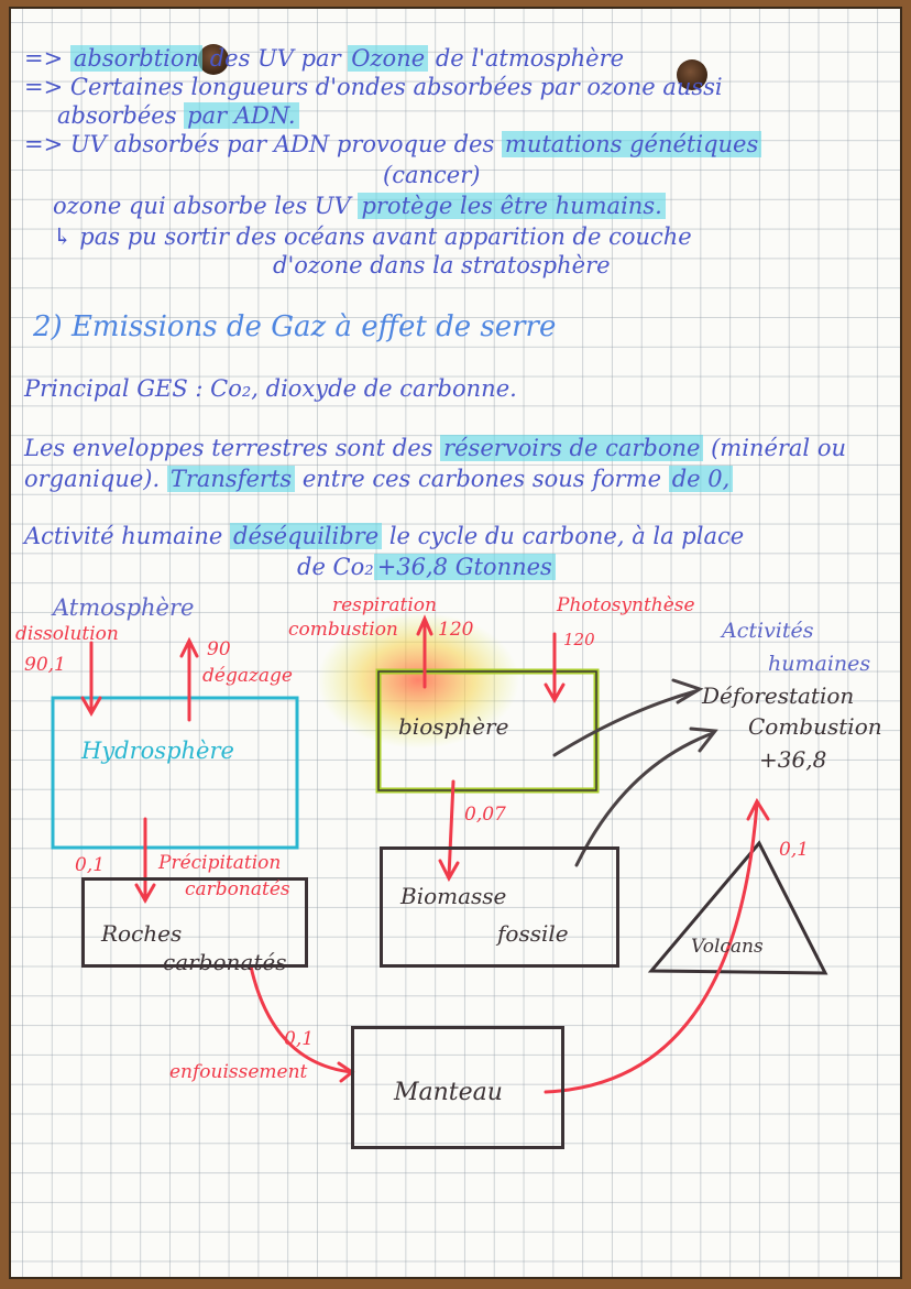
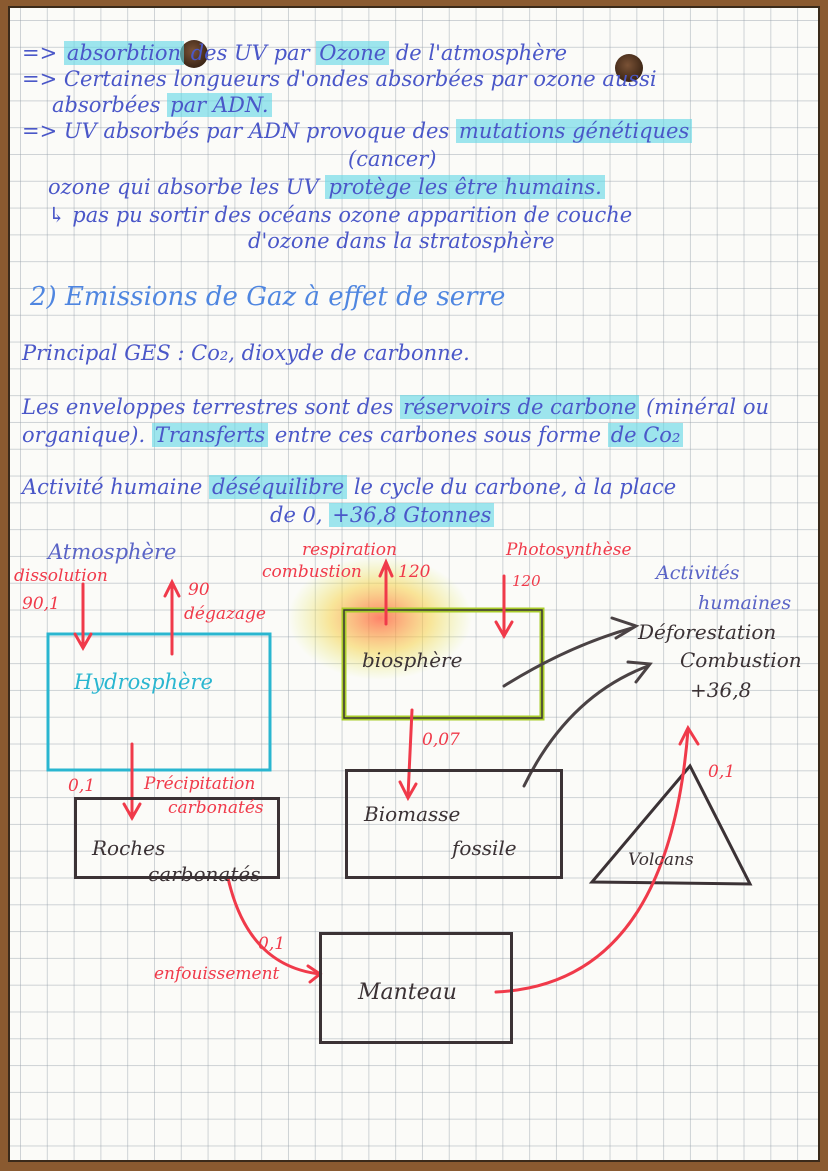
  => absorbtion des UV par Ozone de l'atmosphère
  => Certaines longueurs d'ondes absorbées par ozone aussi
  absorbées par ADN.
  => UV absorbés par ADN provoque des mutations génétiques
  (cancer)
  ozone qui absorbe les UV protège les être humains.
- ↳ pas pu sortir des océans avant apparition de couche
+ ↳ pas pu sortir des océans ozone apparition de couche
  d'ozone dans la stratosphère
  2) Emissions de Gaz à effet de serre
  Principal GES : Co₂, dioxyde de carbonne.
  Les enveloppes terrestres sont des réservoirs de carbone (minéral ou
- organique). Transferts entre ces carbones sous forme de 0,
+ organique). Transferts entre ces carbones sous forme de Co₂
  Activité humaine déséquilibre le cycle du carbone, à la place
- de Co₂ +36,8 Gtonnes
+ de 0, +36,8 Gtonnes
  Atmosphère
  dissolution
  90,1
  90
  dégazage
  Hydrosphère
  respiration
  combustion
  120
  Photosynthèse
  120
  biosphère
  Activités
  humaines
  Déforestation
  Combustion
  +36,8
  0,1
  Précipitation
  carbonatés
  Roches
  carbonatés
  0,07
  Biomasse
  fossile
  Volcans
  0,1
  0,1
  enfouissement
  Manteau
